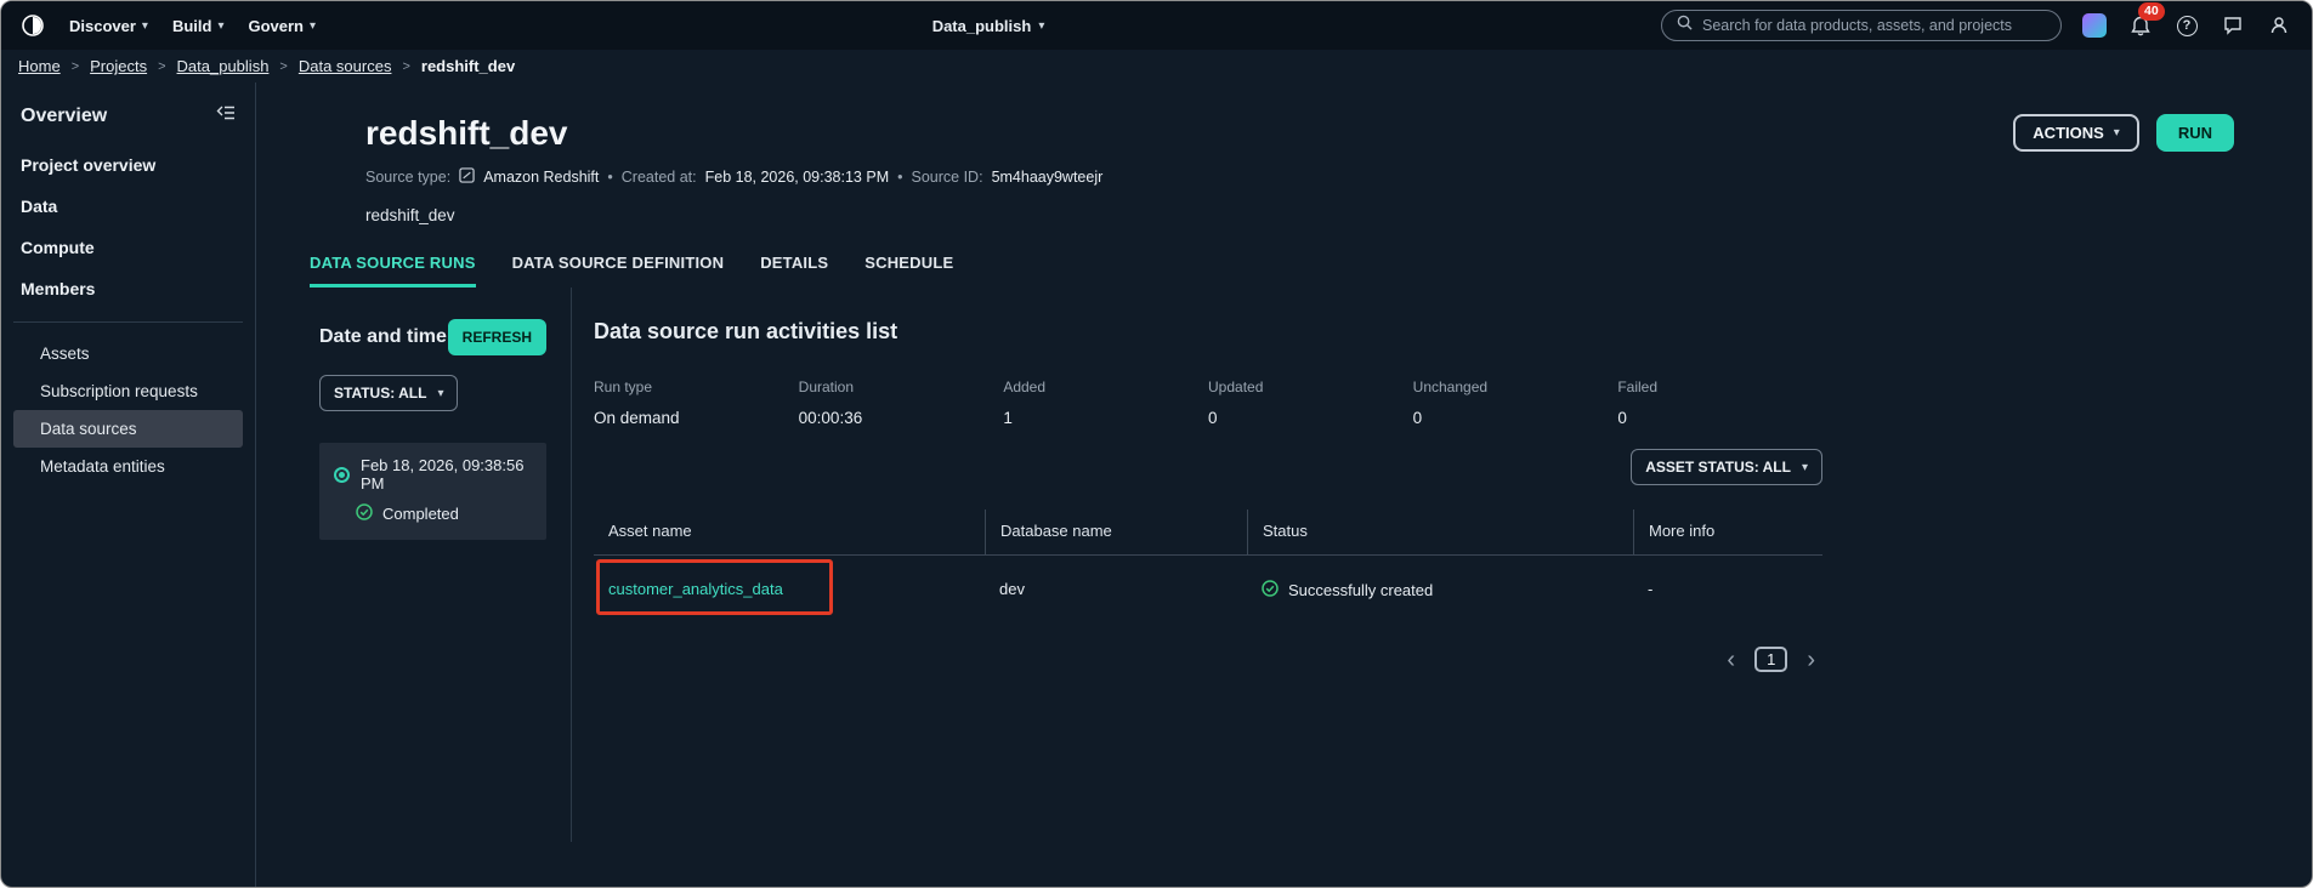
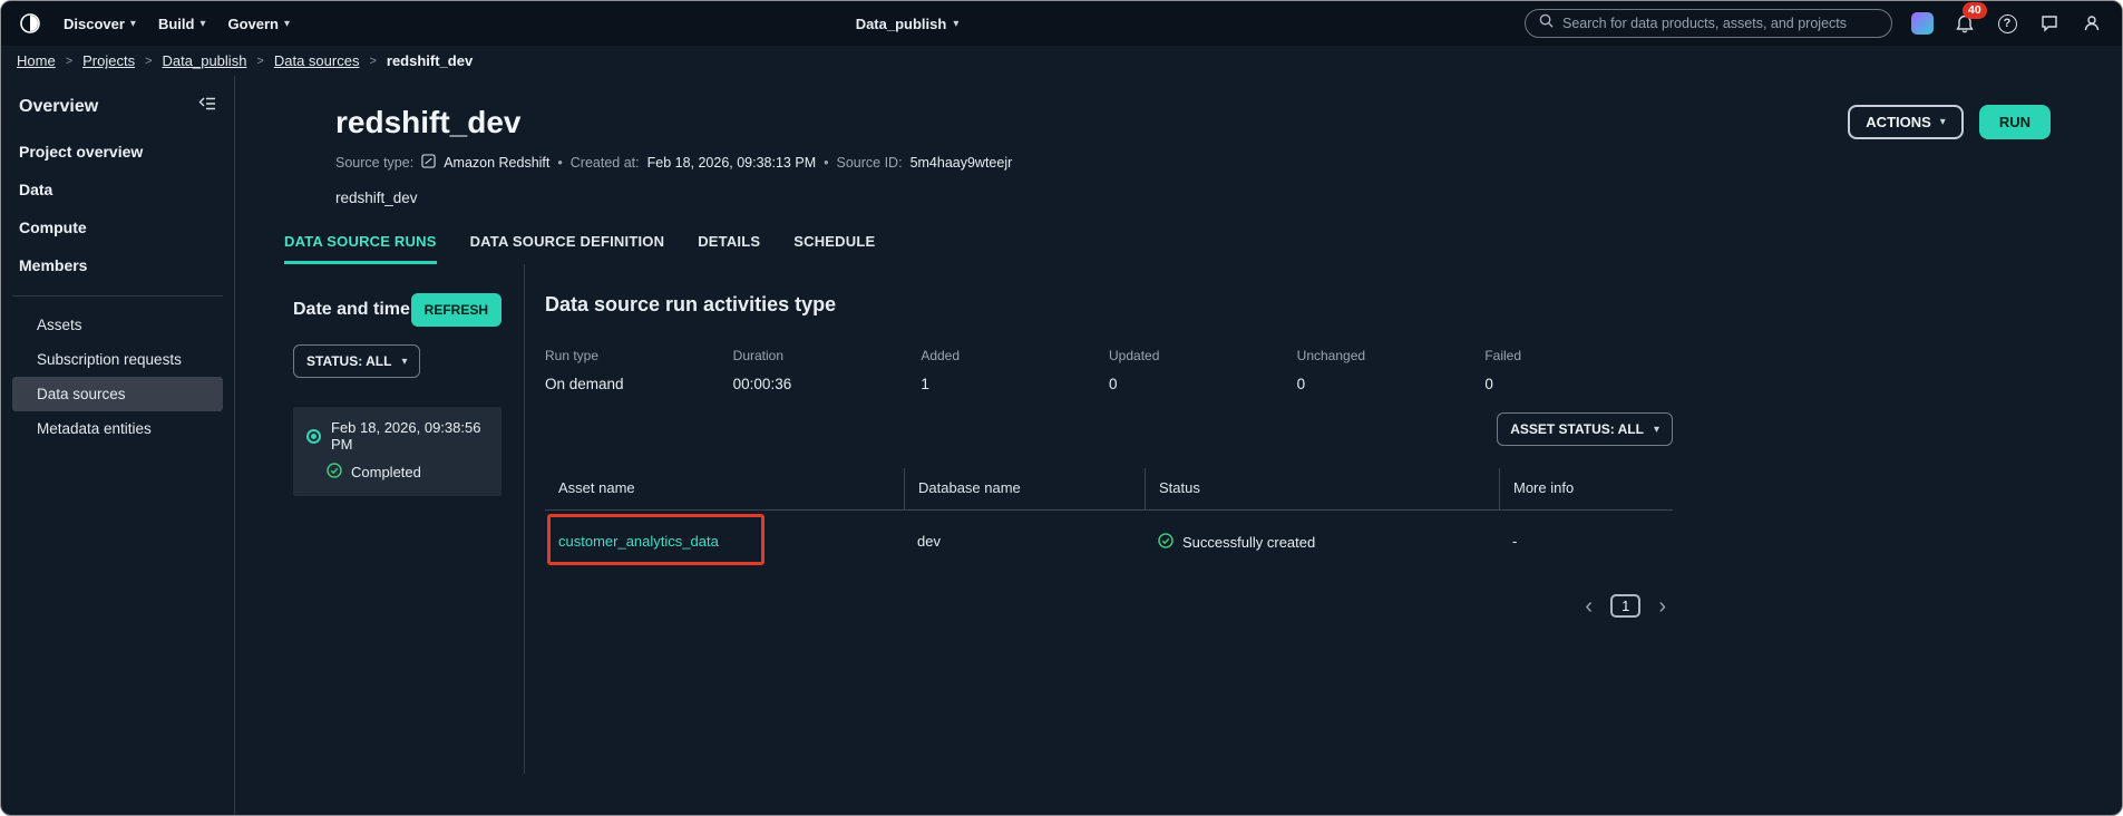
  Discover
  ▾
  Build
  ▾
  Govern
  ▾
  Data_publish
  ▾
  Search for data products, assets, and projects
  40
  ?
  Home
  >
  Projects
  >
  Data_publish
  >
  Data sources
  >
  redshift_dev
  Overview
  Project overview
  Data
  Compute
  Members
  Assets
  Subscription requests
  Data sources
  Metadata entities
  redshift_dev
  ACTIONS
  ▾
  RUN
  Source type:
  Amazon Redshift
  •
  Created at:
  Feb 18, 2026, 09:38:13 PM
  •
  Source ID:
  5m4haay9wteejr
  redshift_dev
  DATA SOURCE RUNS
  DATA SOURCE DEFINITION
  DETAILS
  SCHEDULE
  Date and time
  REFRESH
  STATUS: ALL
  ▾
  Feb 18, 2026, 09:38:56 PM
  Completed
- Data source run activities list
+ Data source run activities type
  Run type
  On demand
  Duration
  00:00:36
  Added
  1
  Updated
  0
  Unchanged
  0
  Failed
  0
  ASSET STATUS: ALL
  ▾
  Asset name
  Database name
  Status
  More info
  customer_analytics_data
  dev
  Successfully created
  -
  ‹
  1
  ›
